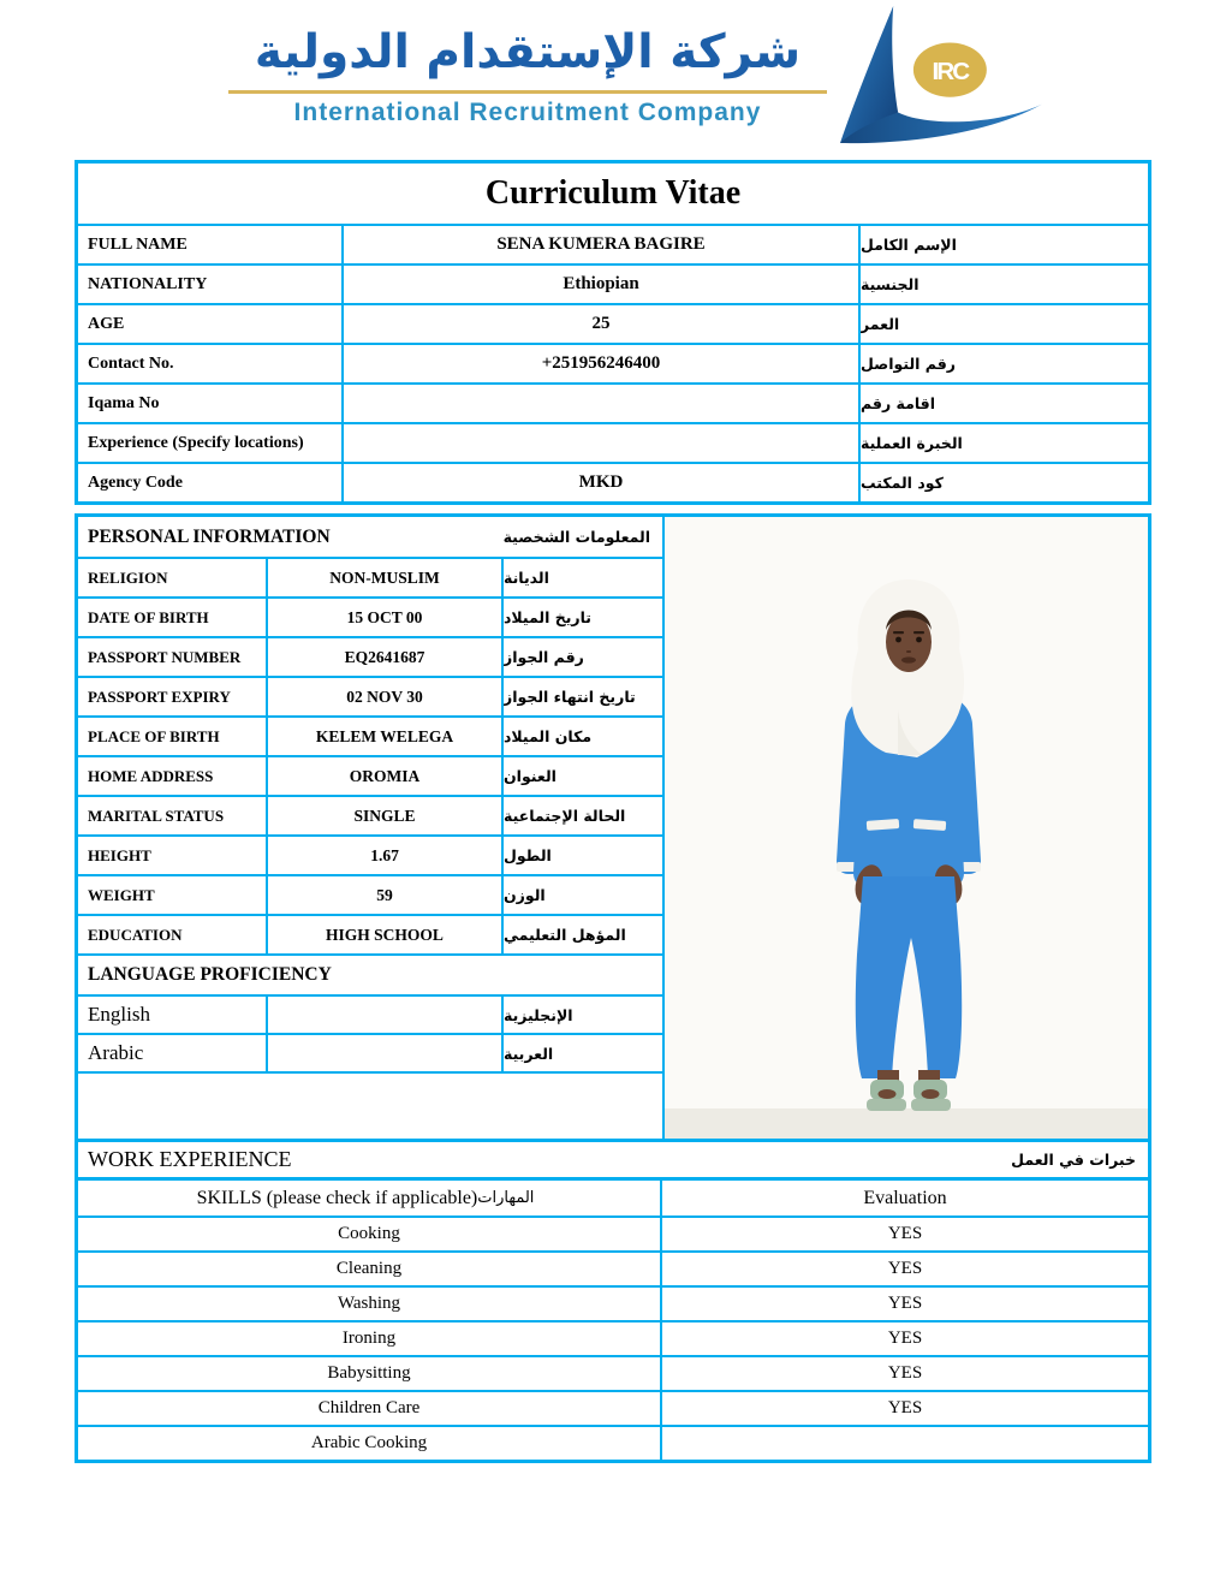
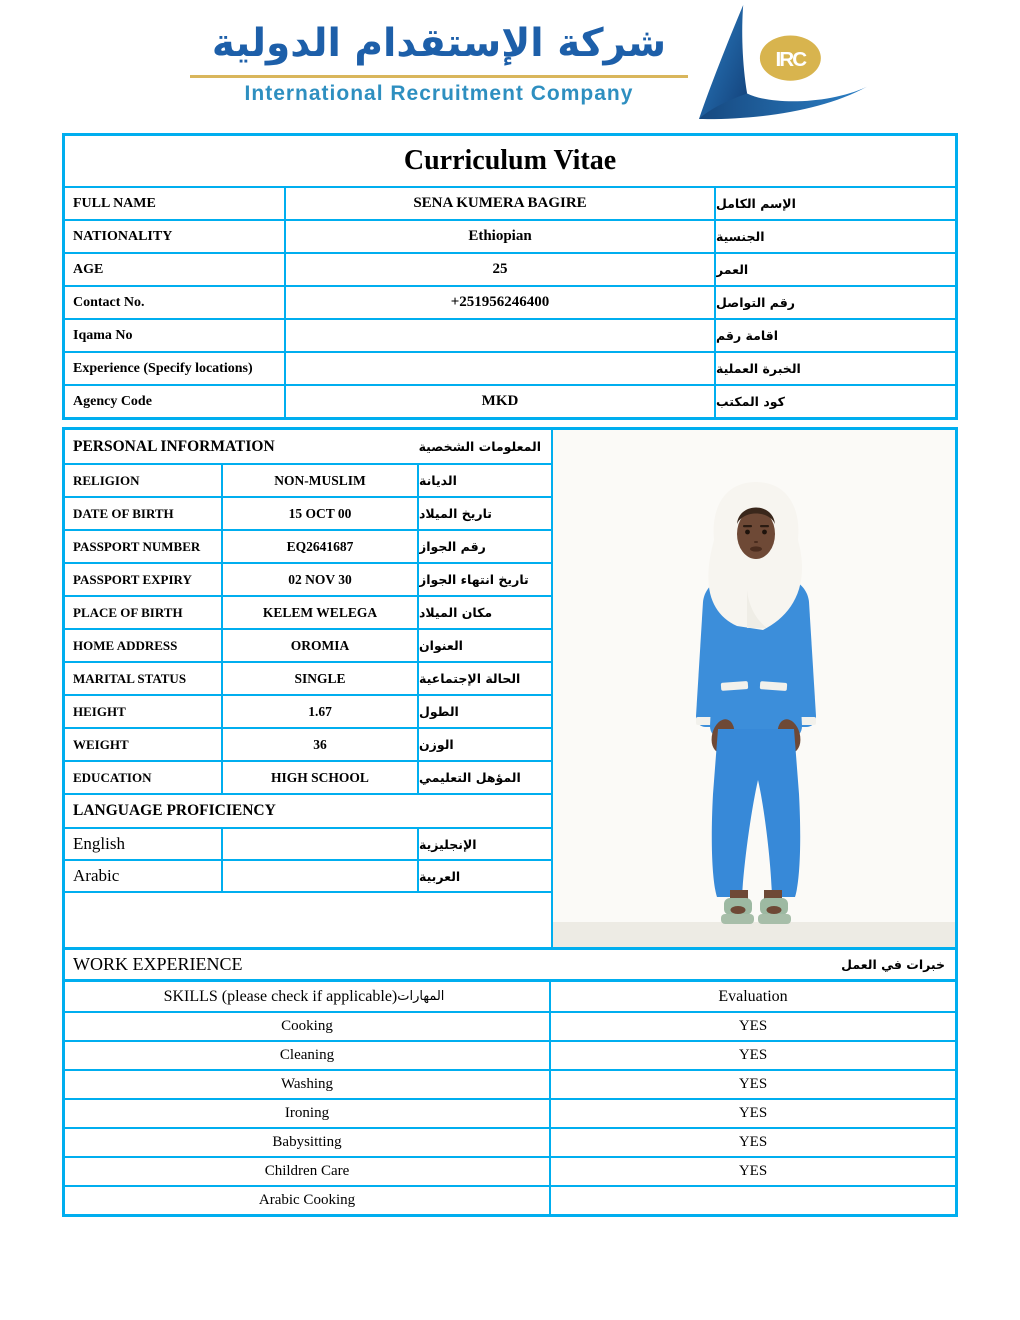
  شركة الإستقدام الدولية
  International Recruitment Company
  IRC
  Curriculum Vitae
  FULL NAME
  SENA KUMERA BAGIRE
  الإسم الكامل
  NATIONALITY
  Ethiopian
  الجنسية
  AGE
  25
  العمر
  Contact No.
  +251956246400
  رقم التواصل
  Iqama No
  اقامة رقم
  Experience (Specify locations)
  الخبرة العملية
  Agency Code
  MKD
  كود المكتب
  PERSONAL INFORMATION
  المعلومات الشخصية
  RELIGION
  NON-MUSLIM
  الديانة
  DATE OF BIRTH
  15 OCT 00
  تاريخ الميلاد
  PASSPORT NUMBER
  EQ2641687
  رقم الجواز
  PASSPORT EXPIRY
  02 NOV 30
  تاريخ انتهاء الجواز
  PLACE OF BIRTH
  KELEM WELEGA
  مكان الميلاد
  HOME ADDRESS
  OROMIA
  العنوان
  MARITAL STATUS
  SINGLE
  الحالة الإجتماعية
  HEIGHT
  1.67
  الطول
  WEIGHT
- 59
+ 36
  الوزن
  EDUCATION
  HIGH SCHOOL
  المؤهل التعليمي
  LANGUAGE PROFICIENCY
  English
  الإنجليزية
  Arabic
  العربية
  WORK EXPERIENCE
  خبرات في العمل
  SKILLS (please check if applicable)
  المهارات
  Evaluation
  Cooking
  YES
  Cleaning
  YES
  Washing
  YES
  Ironing
  YES
  Babysitting
  YES
  Children Care
  YES
  Arabic Cooking
